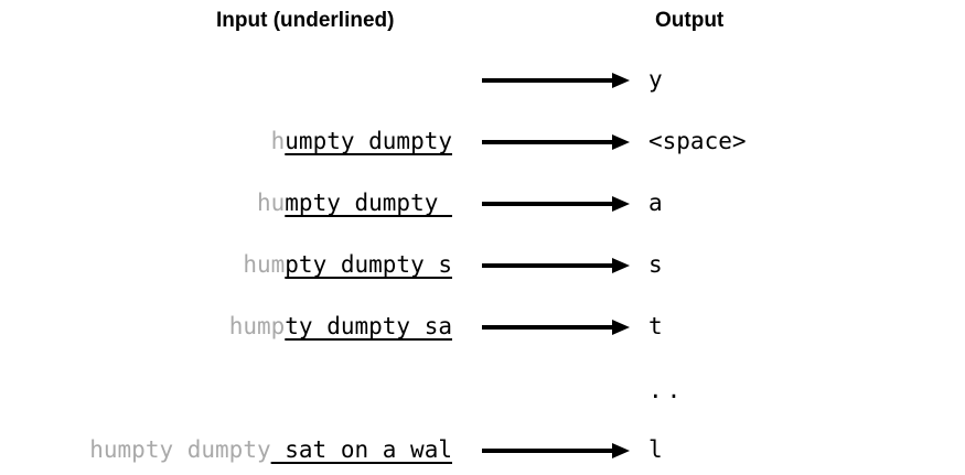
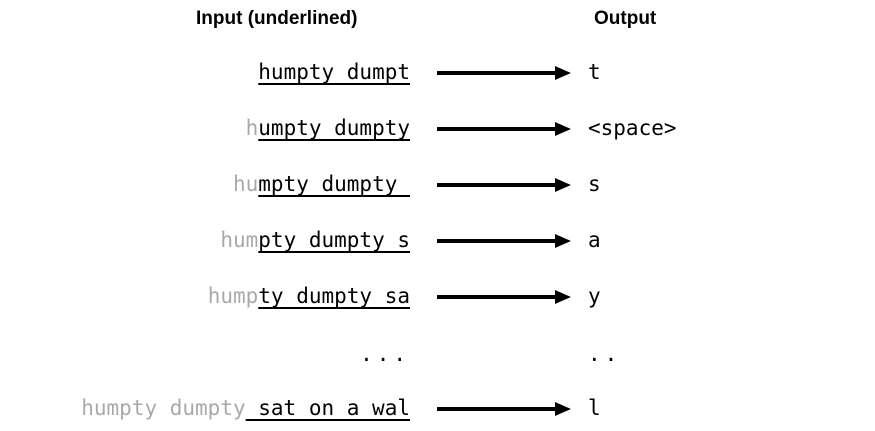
  Input (underlined)
  Output
+ humpty dumpt
- y
+ t
  humpty dumpty
  <space>
  humpty dumpty
- a
+ s
  humpty dumpty s
- s
+ a
  humpty dumpty sa
- t
+ y
  humpty dumpty sat on a wal
  l
+ ...
  ..
